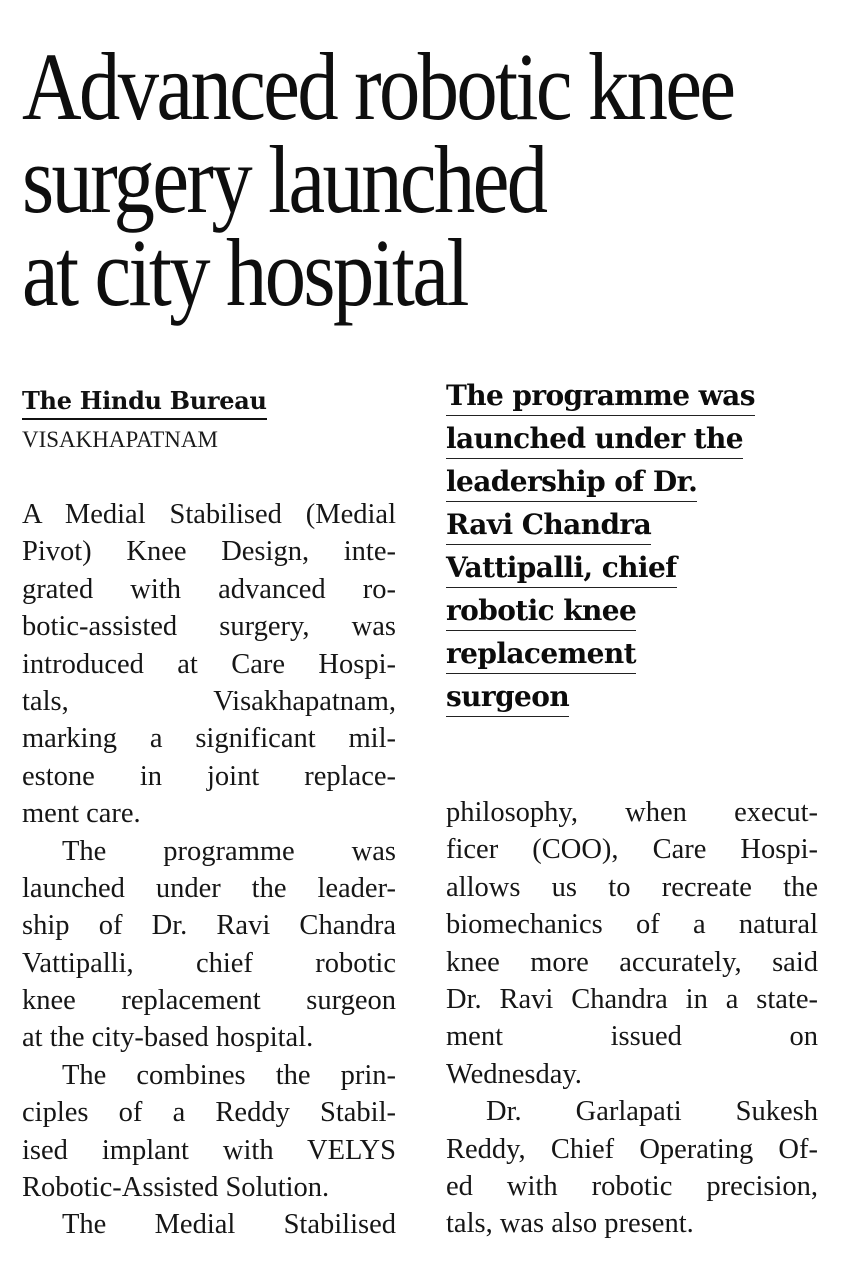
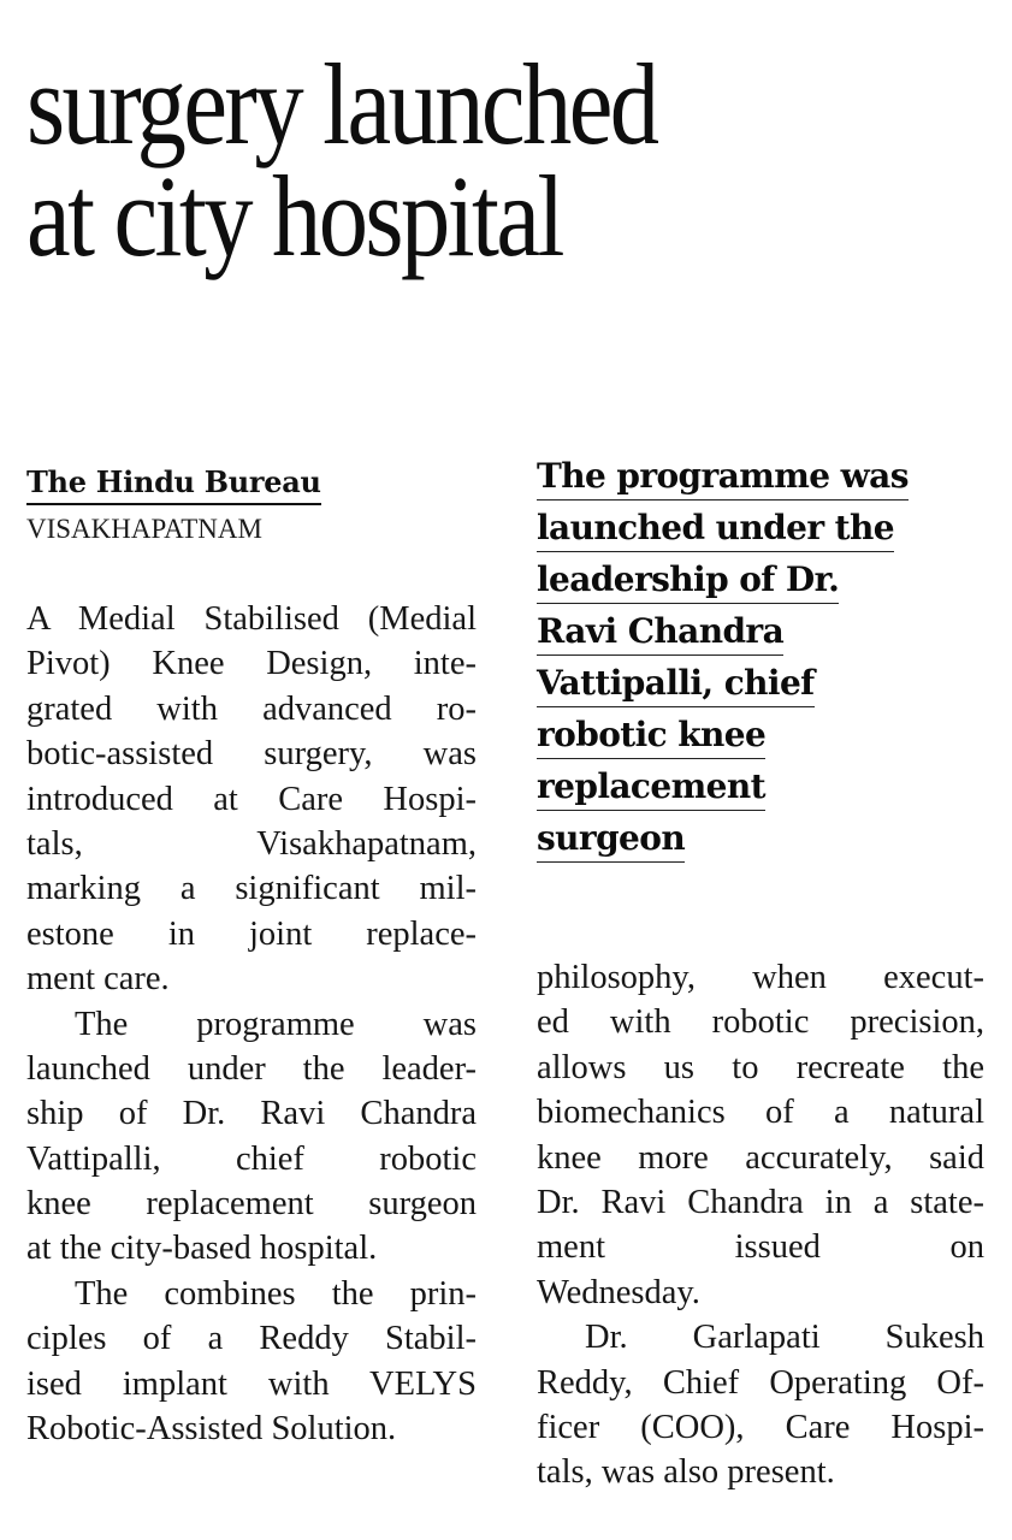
- Advanced robotic knee
  surgery launched
  at city hospital
  The Hindu Bureau
  VISAKHAPATNAM
  A Medial Stabilised (Medial
  Pivot) Knee Design, inte-
  grated with advanced ro-
  botic-assisted surgery, was
  introduced at Care Hospi-
  tals, Visakhapatnam,
  marking a significant mil-
  estone in joint replace-
  ment care.
  The programme was
  launched under the leader-
  ship of Dr. Ravi Chandra
  Vattipalli, chief robotic
  knee replacement surgeon
  at the city-based hospital.
  The combines the prin-
  ciples of a Reddy Stabil-
  ised implant with VELYS
  Robotic-Assisted Solution.
- The Medial Stabilised
  The programme was
  launched under the
  leadership of Dr.
  Ravi Chandra
  Vattipalli, chief
  robotic knee
  replacement
  surgeon
  philosophy, when execut-
- ficer (COO), Care Hospi-
+ ed with robotic precision,
  allows us to recreate the
  biomechanics of a natural
  knee more accurately, said
  Dr. Ravi Chandra in a state-
  ment issued on
  Wednesday.
  Dr. Garlapati Sukesh
  Reddy, Chief Operating Of-
- ed with robotic precision,
+ ficer (COO), Care Hospi-
  tals, was also present.
